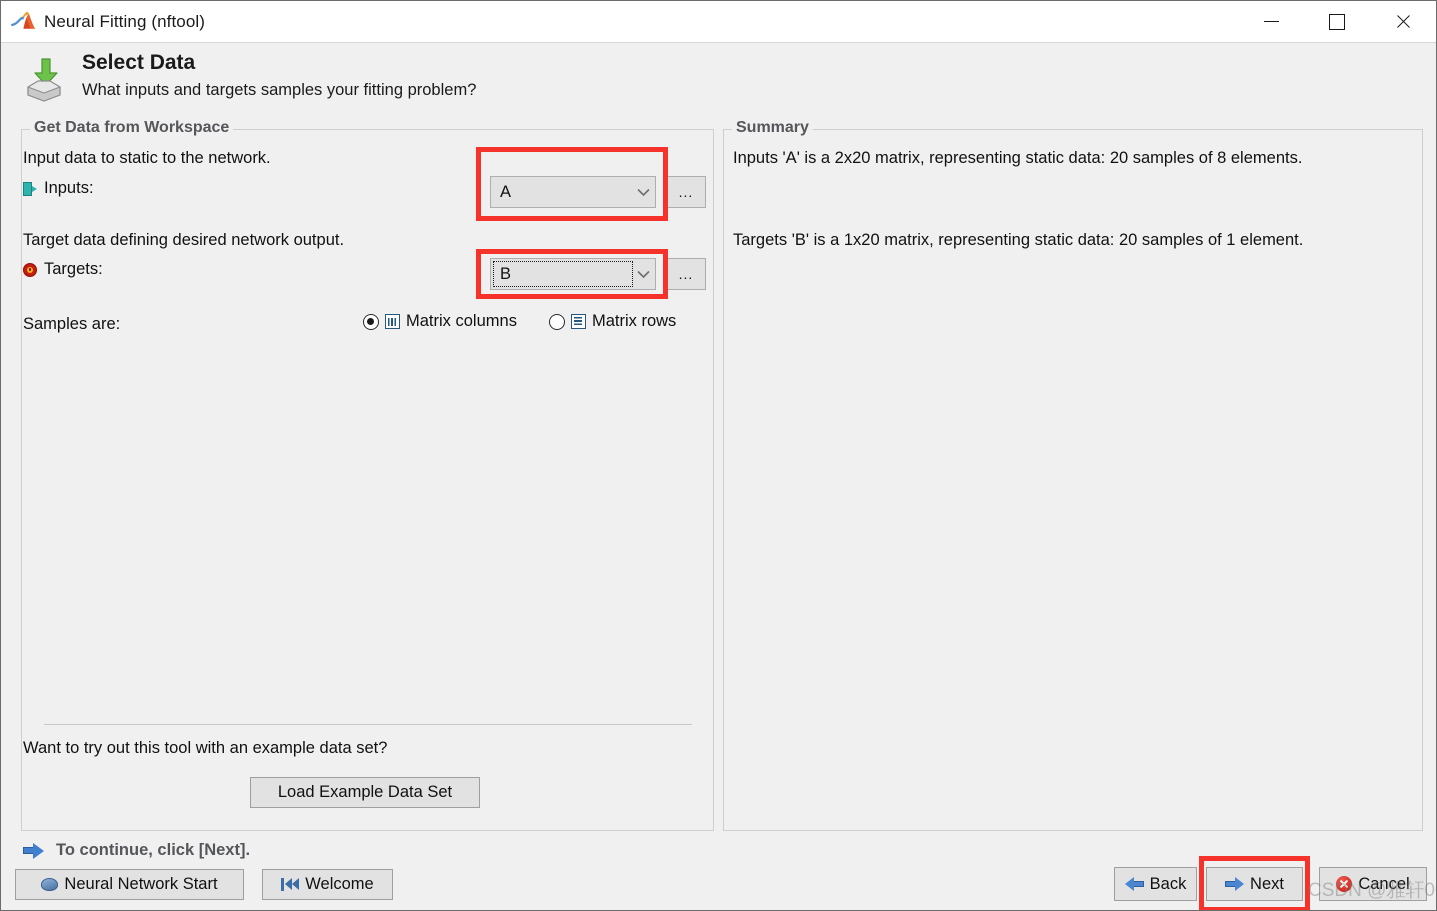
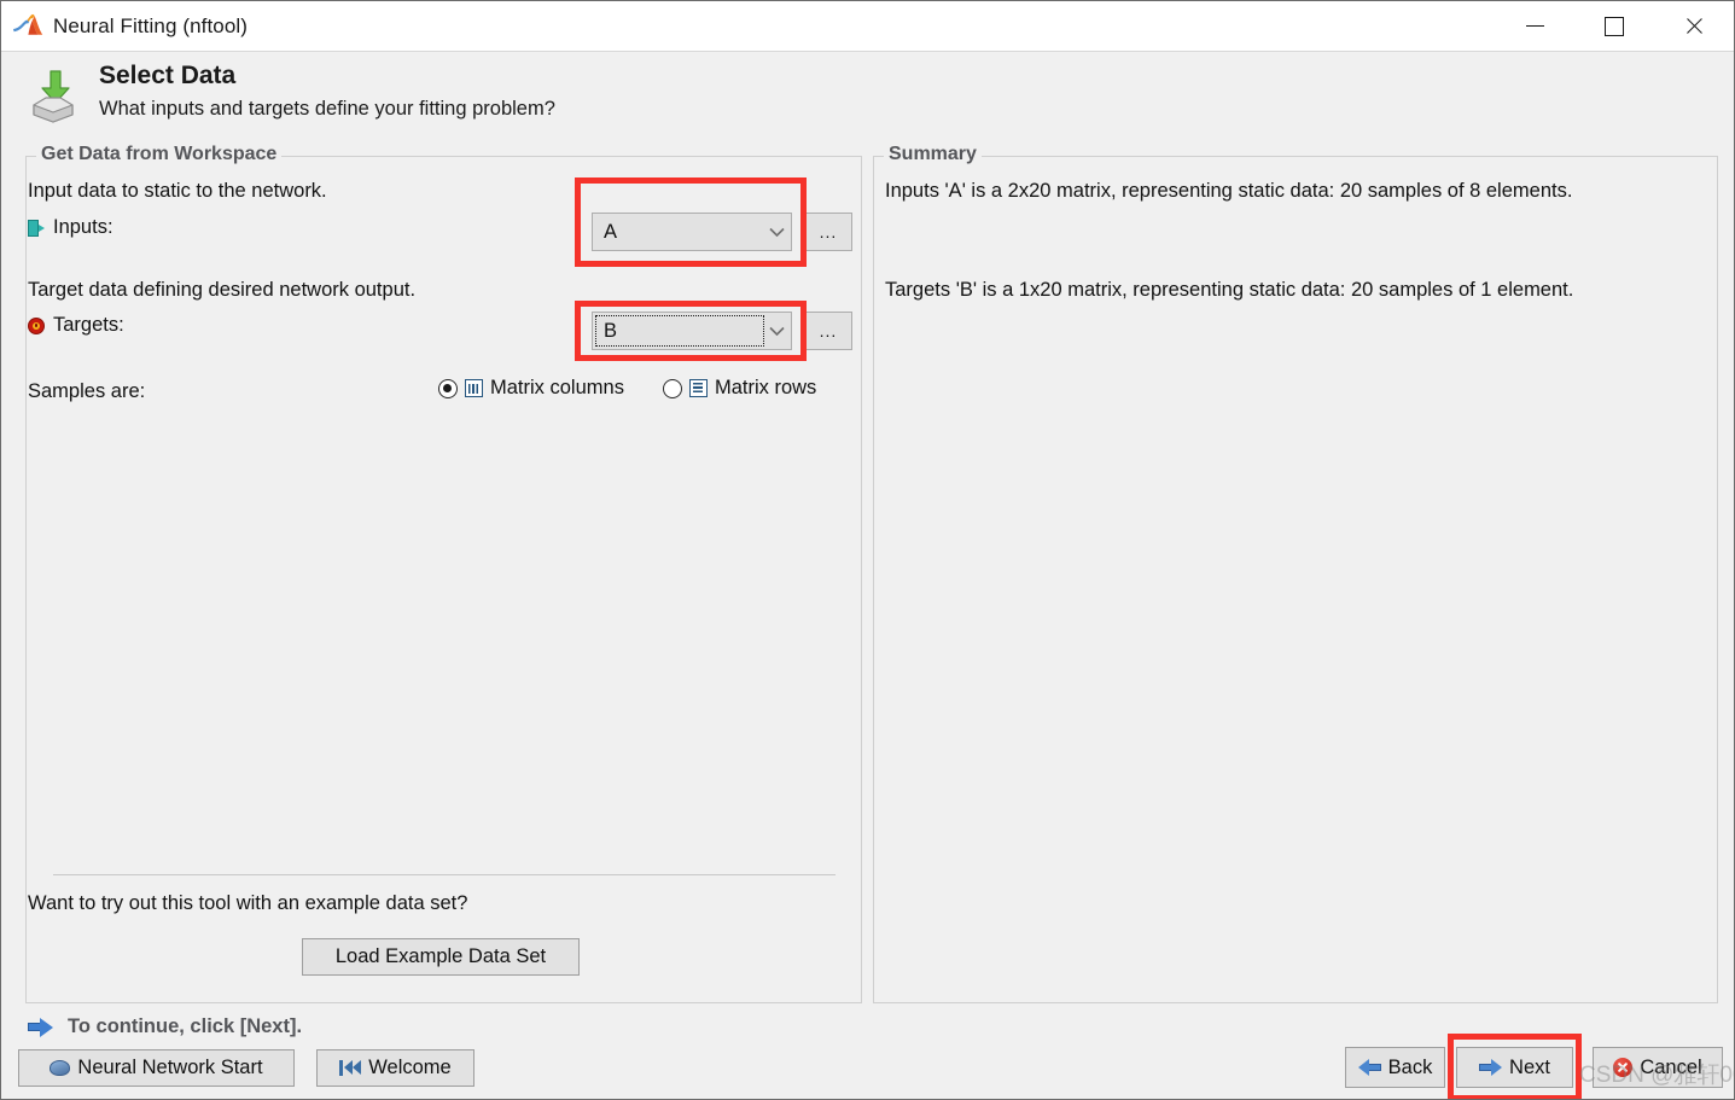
  Neural Fitting (nftool)
  Select Data
- What inputs and targets samples your fitting problem?
+ What inputs and targets define your fitting problem?
  Get Data from Workspace
  Input data to static to the network.
  Inputs:
  A
  ...
  Target data defining desired network output.
  Targets:
  B
  ...
  Samples are:
  Matrix columns
  Matrix rows
  Want to try out this tool with an example data set?
  Load Example Data Set
  Summary
  Inputs 'A' is a 2x20 matrix, representing static data: 20 samples of 8 elements.
  Targets 'B' is a 1x20 matrix, representing static data: 20 samples of 1 element.
  To continue, click [Next].
  Neural Network Start
  Welcome
  Back
  Next
  Cancel
  CSDN @雅轩0
